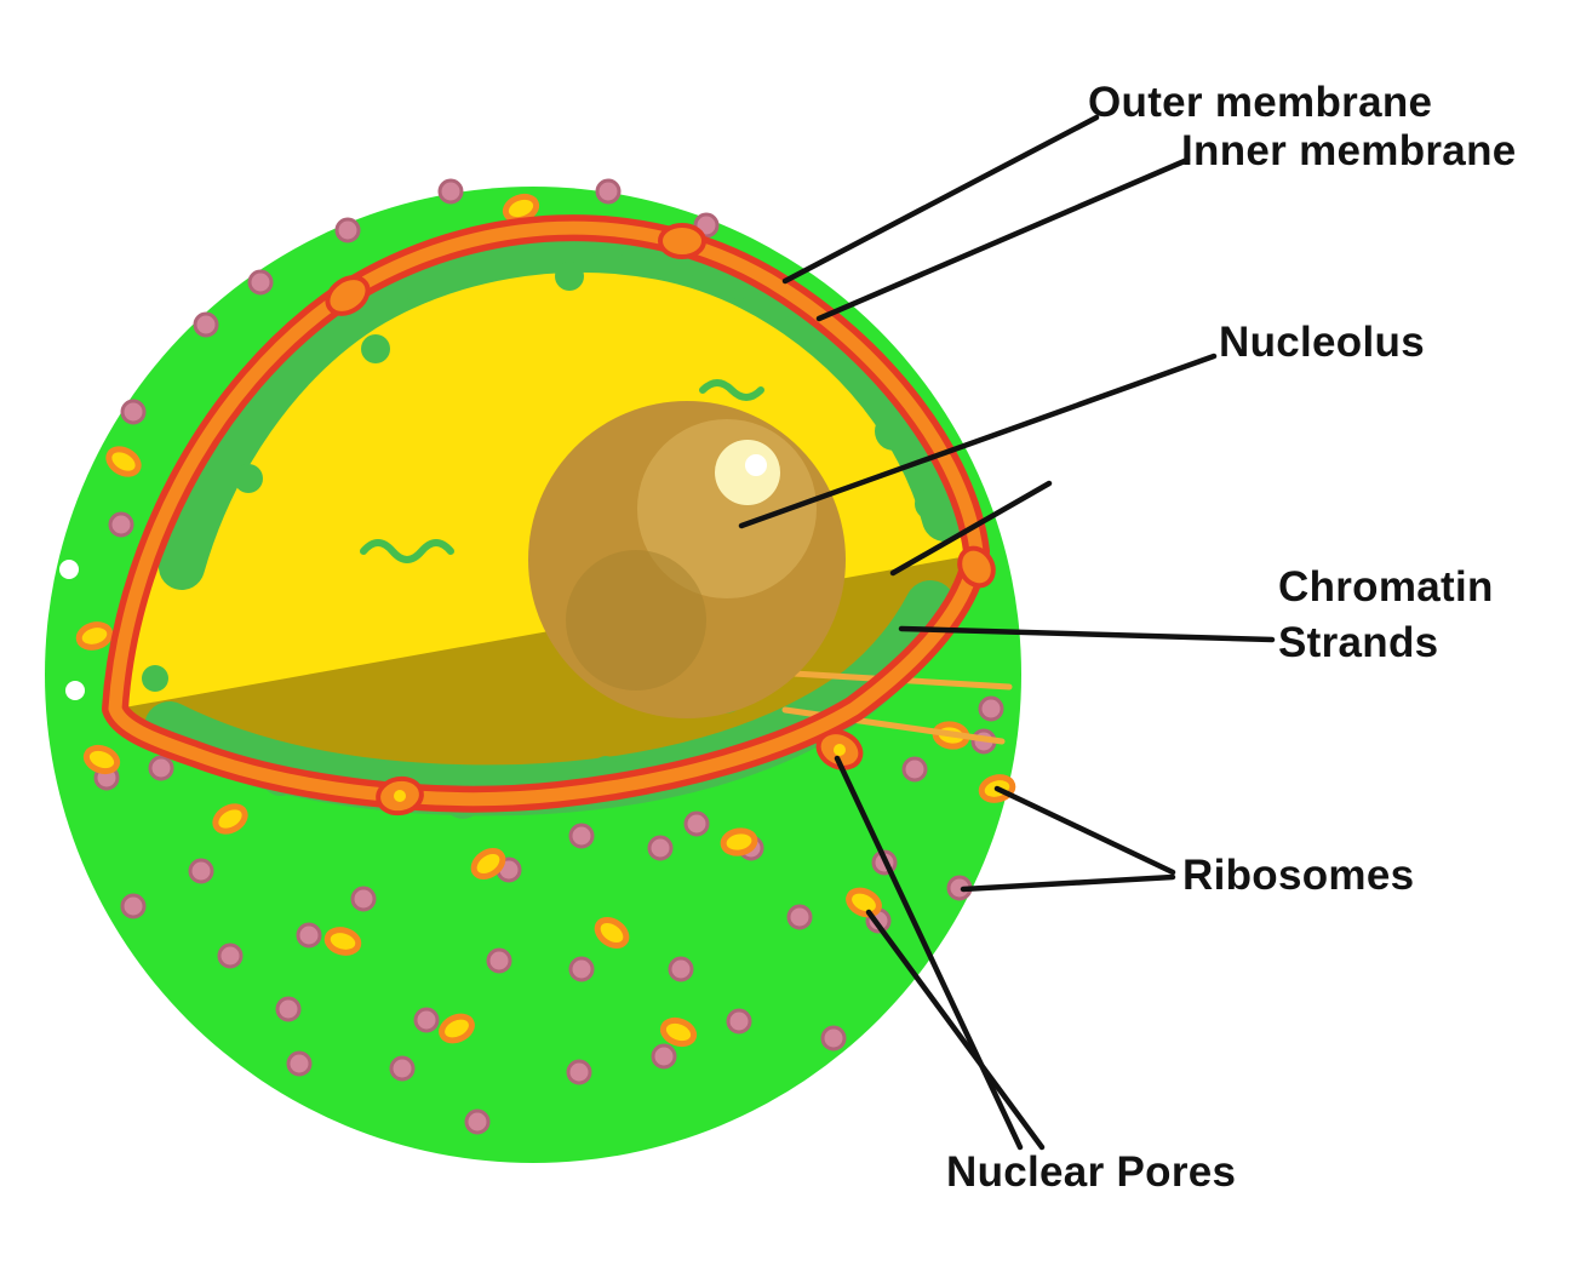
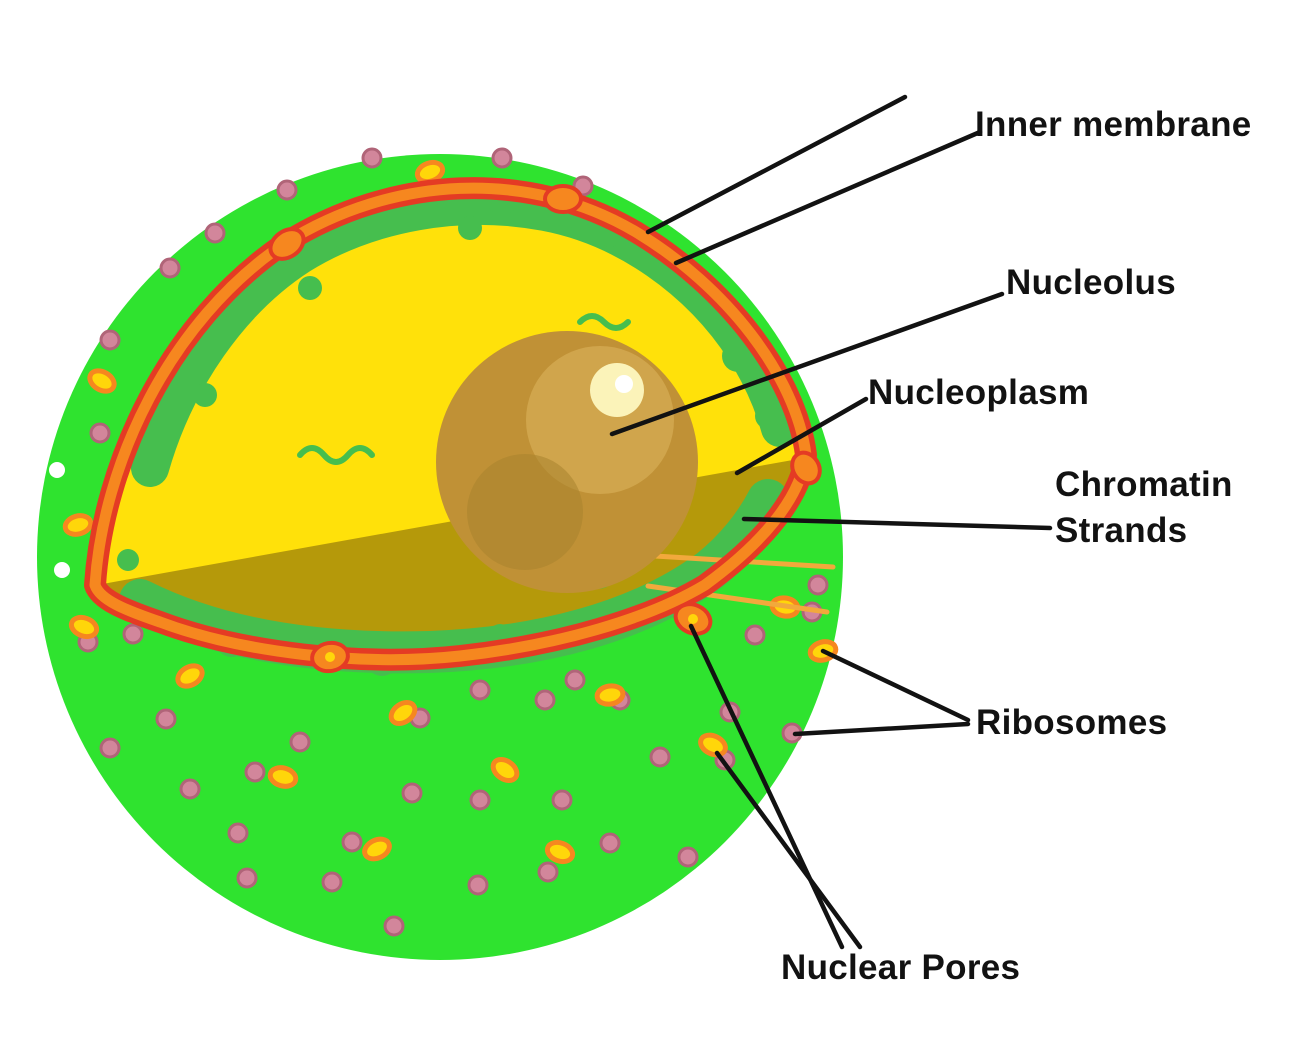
- Outer membrane
  Inner membrane
  Nucleolus
+ Nucleoplasm
  Chromatin
  Strands
  Ribosomes
  Nuclear Pores
